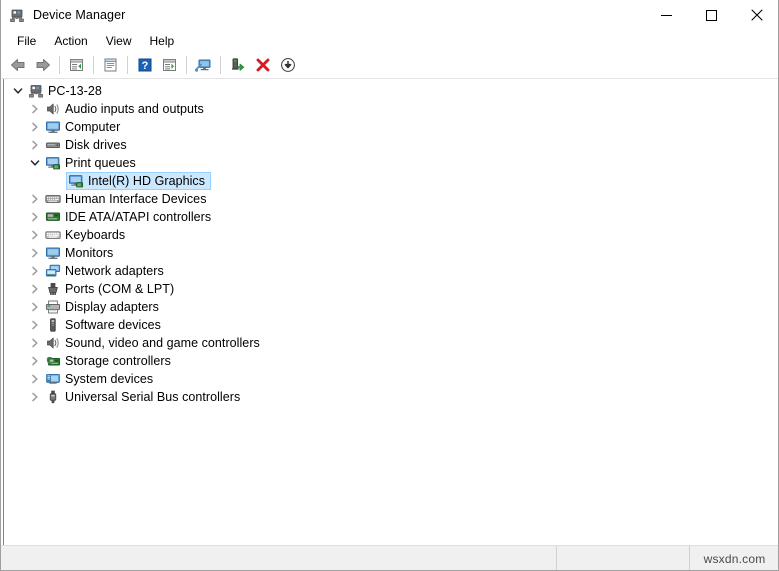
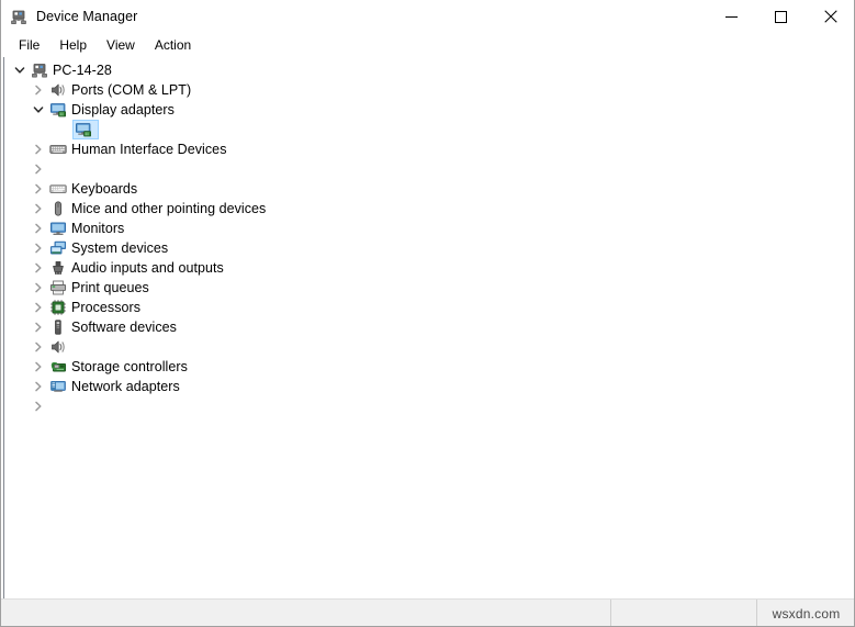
  Device Manager
  File
- Action
+ Help
  View
- Help
+ Action
- ?
- PC-13-28
+ PC-14-28
- Audio inputs and outputs
+ Ports (COM & LPT)
- Computer
- Disk drives
- Print queues
+ Display adapters
- Intel(R) HD Graphics
  Human Interface Devices
- IDE ATA/ATAPI controllers
  Keyboards
+ Mice and other pointing devices
  Monitors
- Network adapters
+ System devices
- Ports (COM & LPT)
+ Audio inputs and outputs
- Display adapters
+ Print queues
+ Processors
  Software devices
- Sound, video and game controllers
  Storage controllers
- System devices
+ Network adapters
- Universal Serial Bus controllers
  wsxdn.com
